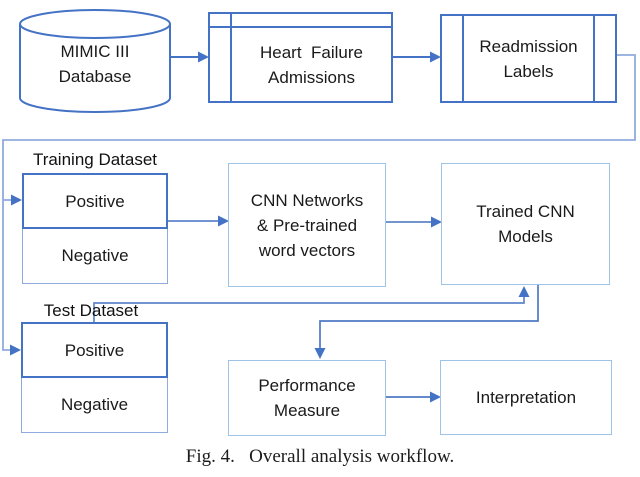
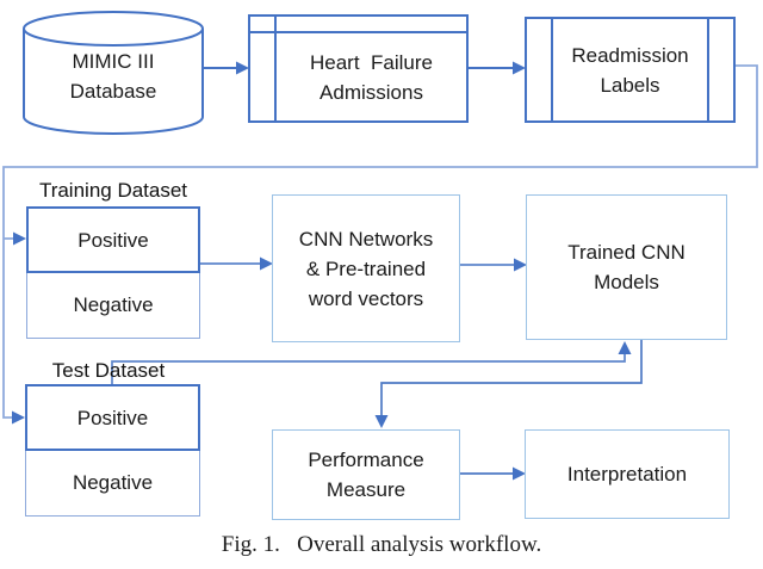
  MIMIC III
  Database
  Heart Failure
  Admissions
  Readmission
  Labels
  Training Dataset
  Positive
  Negative
  Test Dataset
  Positive
  Negative
  CNN Networks
  & Pre-trained
  word vectors
  Trained CNN
  Models
  Performance
  Measure
  Interpretation
- Fig. 4. Overall analysis workflow.
+ Fig. 1. Overall analysis workflow.
